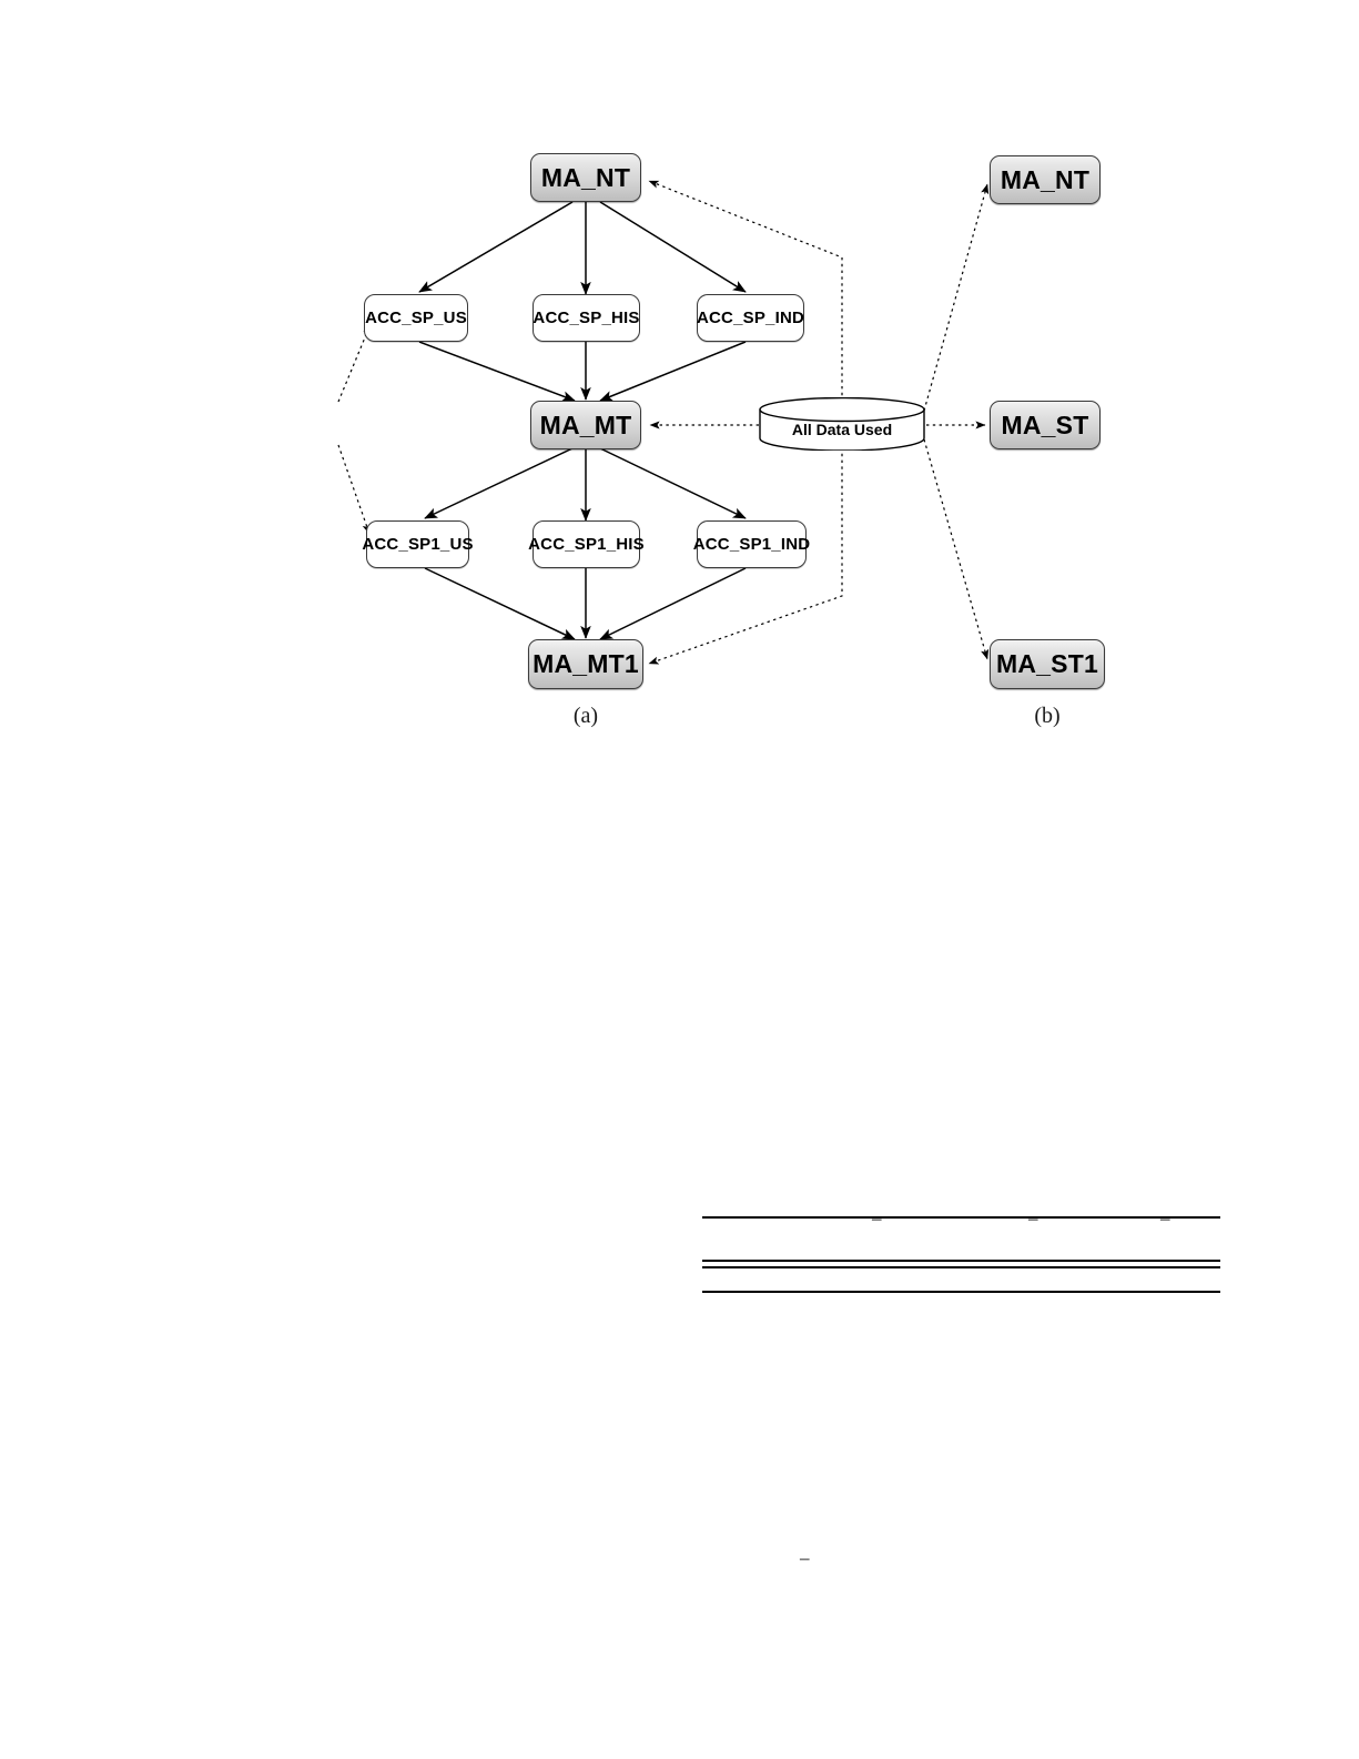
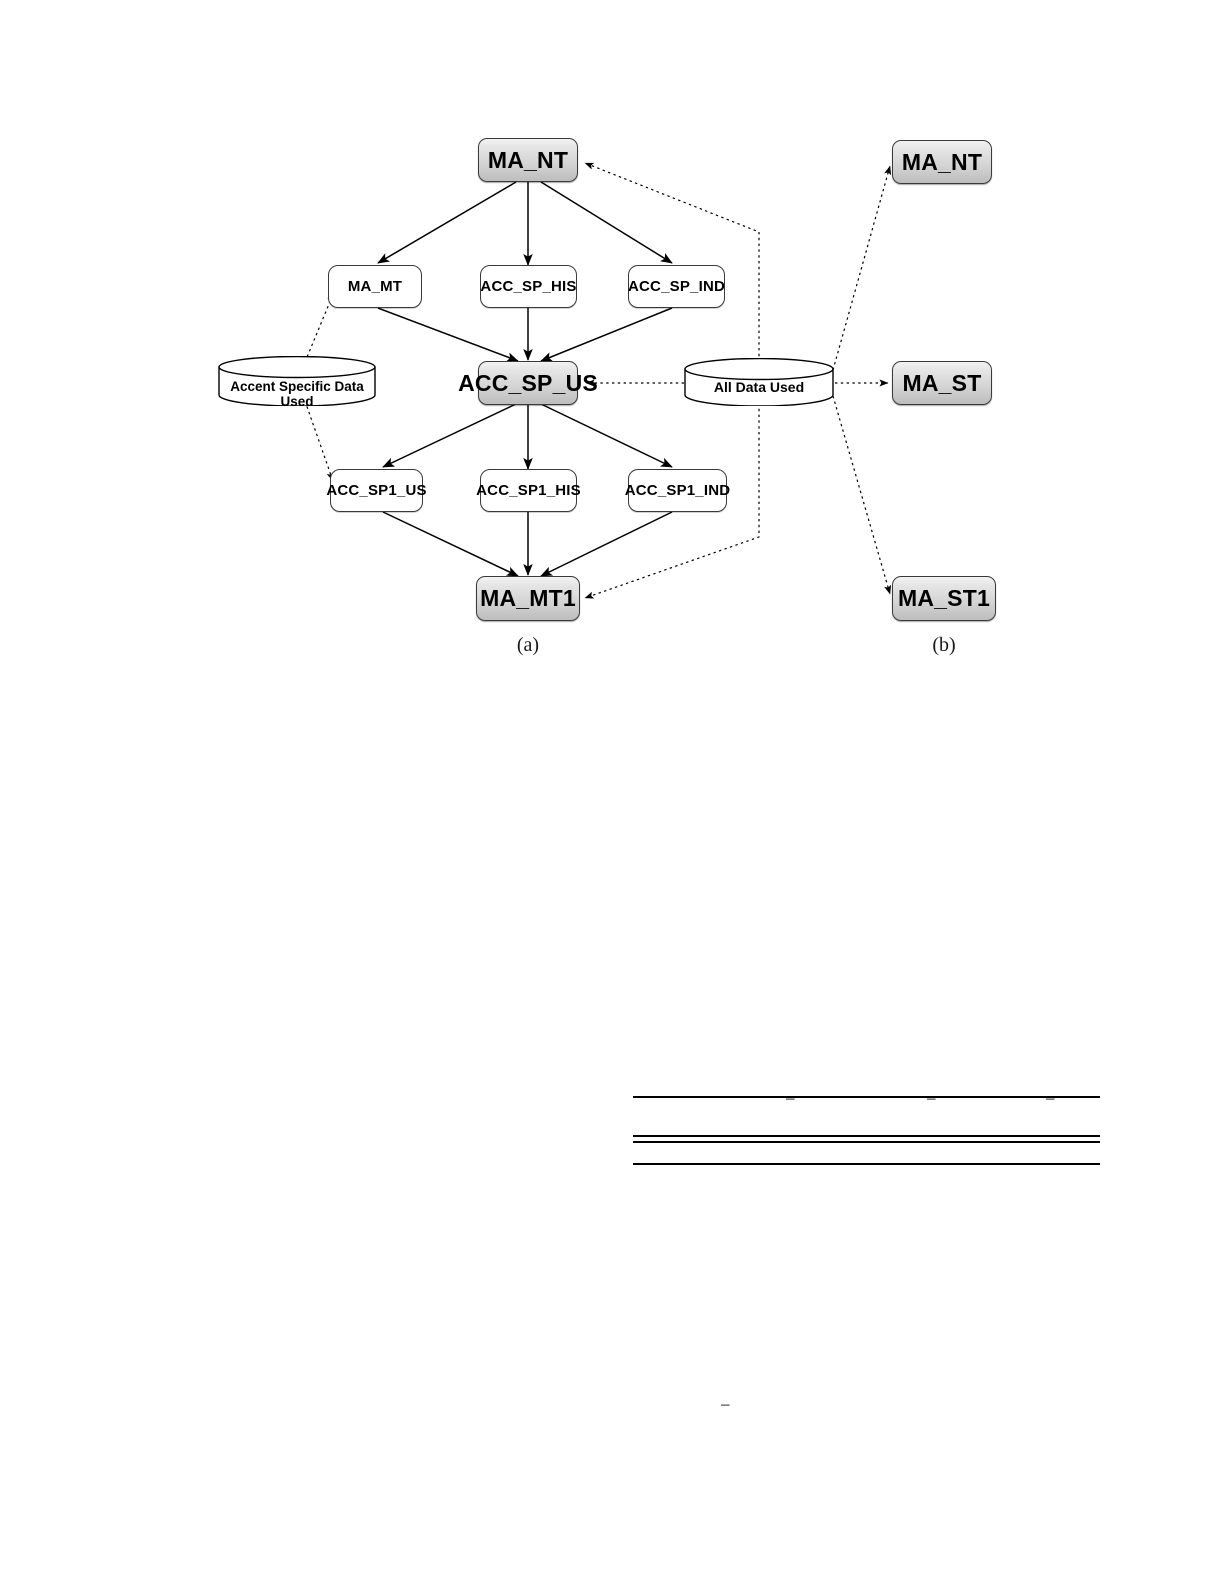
  MA_NT
- ACC_SP_US
+ MA_MT
  ACC_SP_HIS
  ACC_SP_IND
- MA_MT
+ ACC_SP_US
  ACC_SP1_US
  ACC_SP1_HIS
  ACC_SP1_IND
  MA_MT1
+ Accent Specific Data Used
  All Data Used
  MA_NT
  MA_ST
  MA_ST1
  (a)
  (b)
  –
  –
  –
  –
